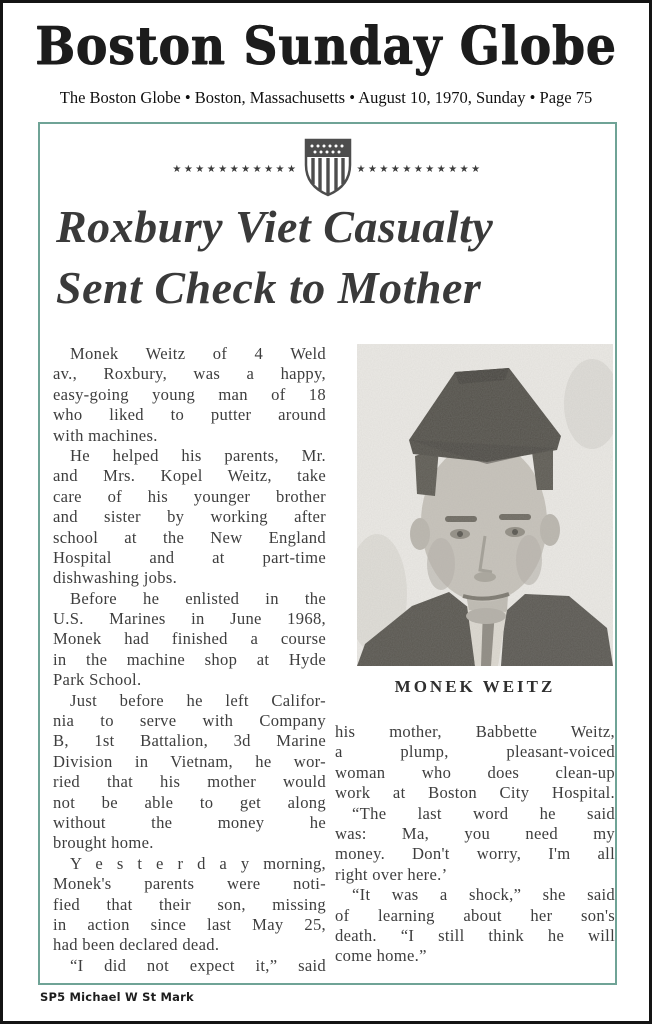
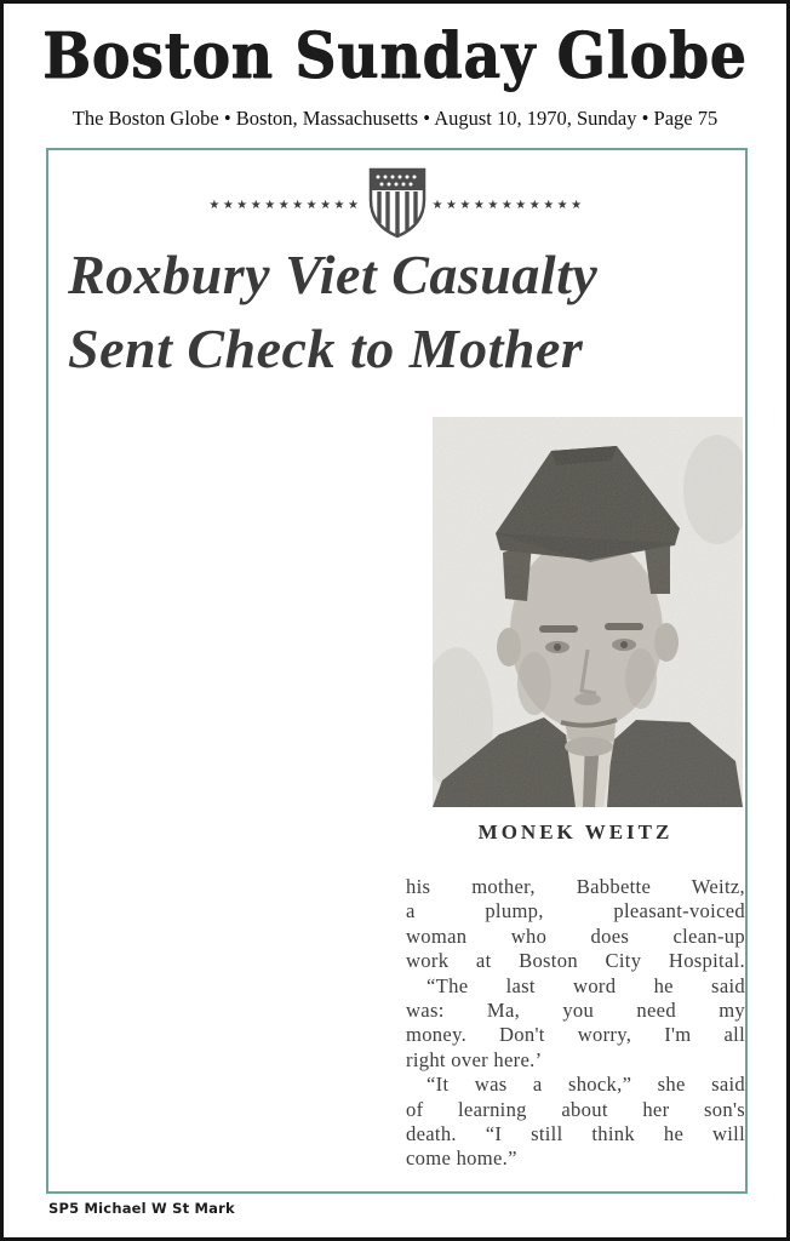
  Boston Sunday Globe
  The Boston Globe • Boston, Massachusetts • August 10, 1970, Sunday • Page 75
  ★★★★★★★★★★★
  ★★★★★★★★★★★
  Roxbury Viet Casualty
  Sent Check to Mother
- Monek Weitz of 4 Weld
- av., Roxbury, was a happy,
- easy-going young man of 18
- who liked to putter around
- with machines.
- He helped his parents, Mr.
- and Mrs. Kopel Weitz, take
- care of his younger brother
- and sister by working after
- school at the New England
- Hospital and at part-time
- dishwashing jobs.
- Before he enlisted in the
- U.S. Marines in June 1968,
- Monek had finished a course
- in the machine shop at Hyde
- Park School.
- Just before he left Califor-
- nia to serve with Company
- B, 1st Battalion, 3d Marine
- Division in Vietnam, he wor-
- ried that his mother would
- not be able to get along
- without the money he
- brought home.
- Y e s t e r d a y morning,
- Monek's parents were noti-
- fied that their son, missing
- in action since last May 25,
- had been declared dead.
- “I did not expect it,” said
  MONEK WEITZ
  his mother, Babbette Weitz,
  a plump, pleasant-voiced
  woman who does clean-up
  work at Boston City Hospital.
  “The last word he said
  was: Ma, you need my
  money. Don't worry, I'm all
  right over here.’
  “It was a shock,” she said
  of learning about her son's
  death. “I still think he will
  come home.”
  SP5 Michael W St Mark
